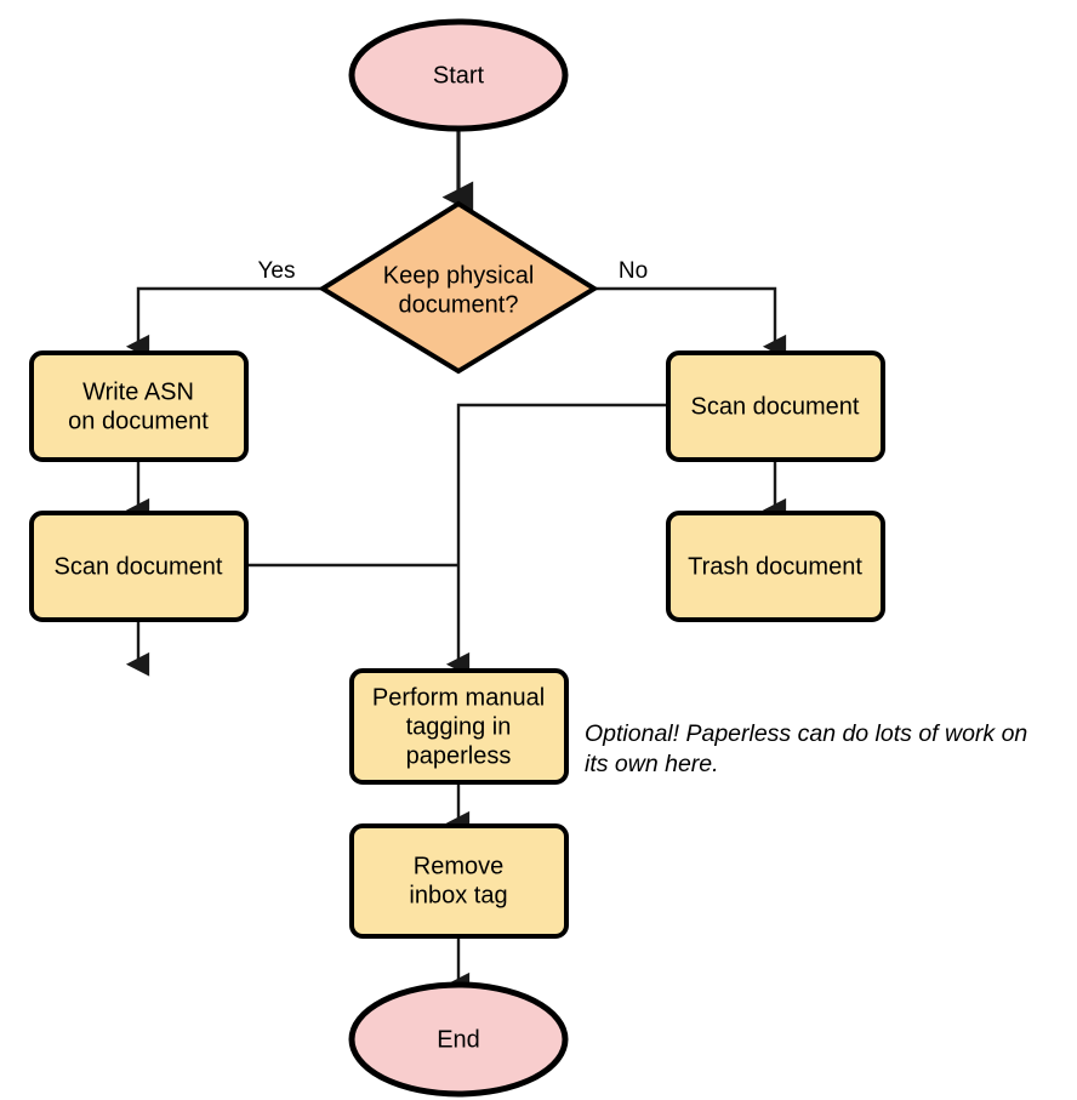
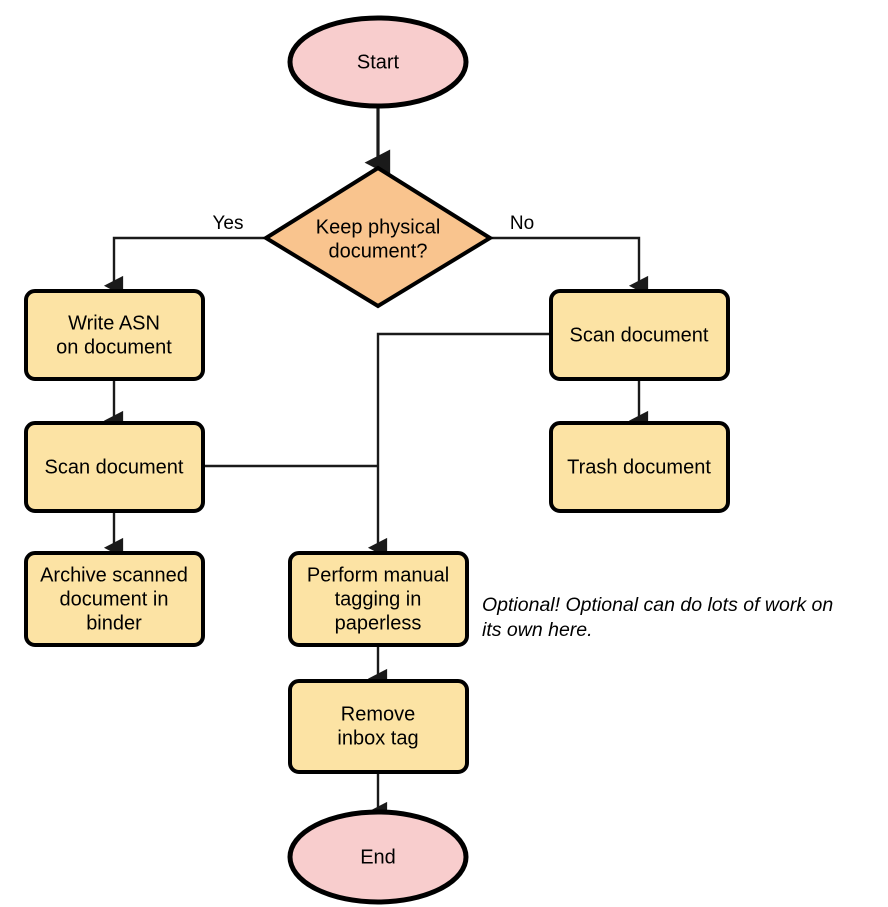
  Yes
  No
  Start
  Keep physical
  document?
  Write ASN
  on document
  Scan document
+ Archive scanned
+ document in
+ binder
  Scan document
  Trash document
  Perform manual
  tagging in
  paperless
  Remove
  inbox tag
  End
- Optional! Paperless can do lots of work on
+ Optional! Optional can do lots of work on
  its own here.
